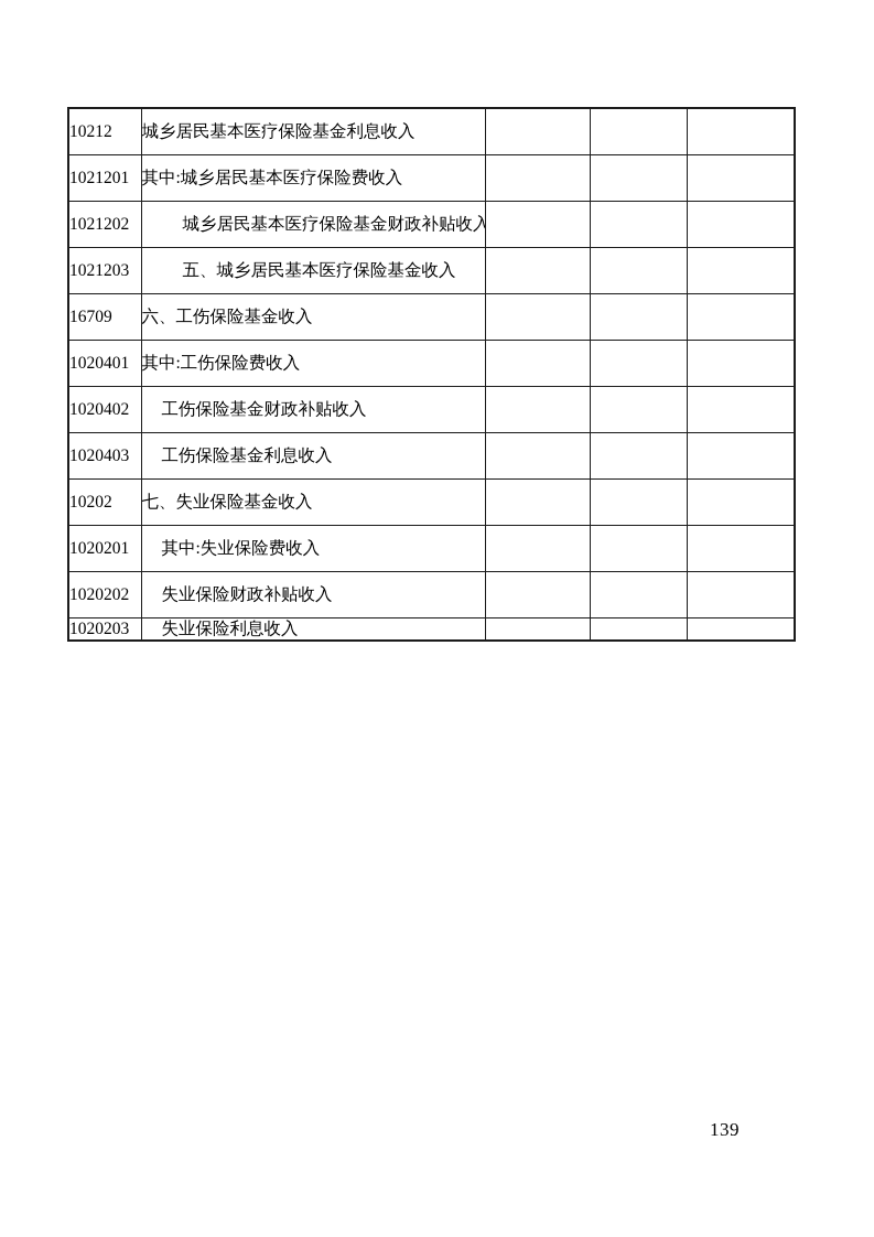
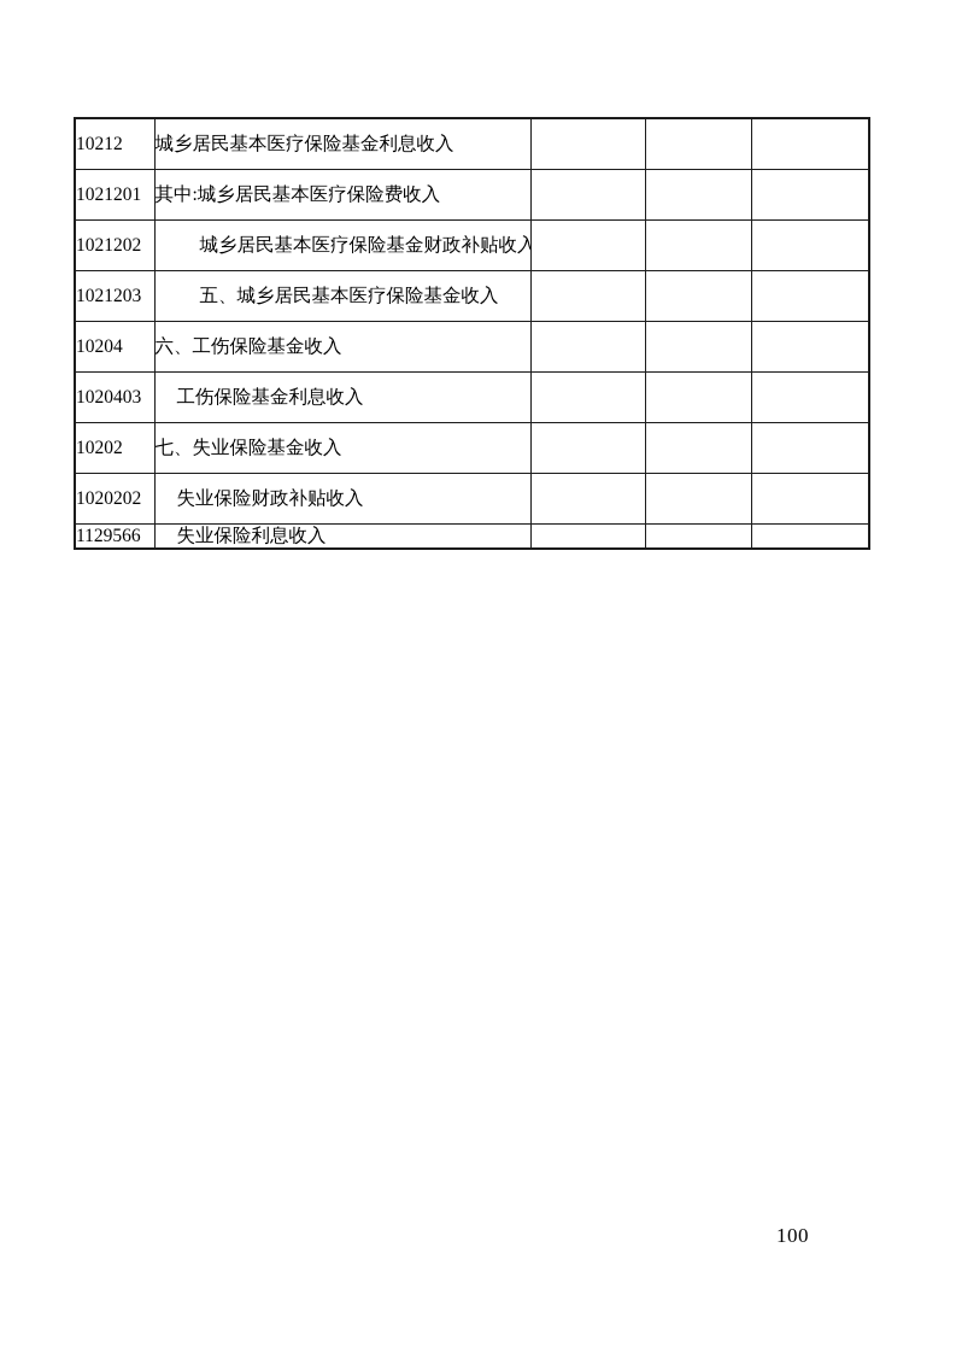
  10212	城乡居民基本医疗保险基金利息收入
  1021201	其中:城乡居民基本医疗保险费收入
  1021202	城乡居民基本医疗保险基金财政补贴收入
  1021203	五、城乡居民基本医疗保险基金收入
- 16709	六、工伤保险基金收入
+ 10204	六、工伤保险基金收入
- 1020401	其中:工伤保险费收入
- 1020402	工伤保险基金财政补贴收入
  1020403	工伤保险基金利息收入
  10202	七、失业保险基金收入
- 1020201	其中:失业保险费收入
  1020202	失业保险财政补贴收入
- 1020203	失业保险利息收入
+ 1129566	失业保险利息收入
- 139
+ 100
